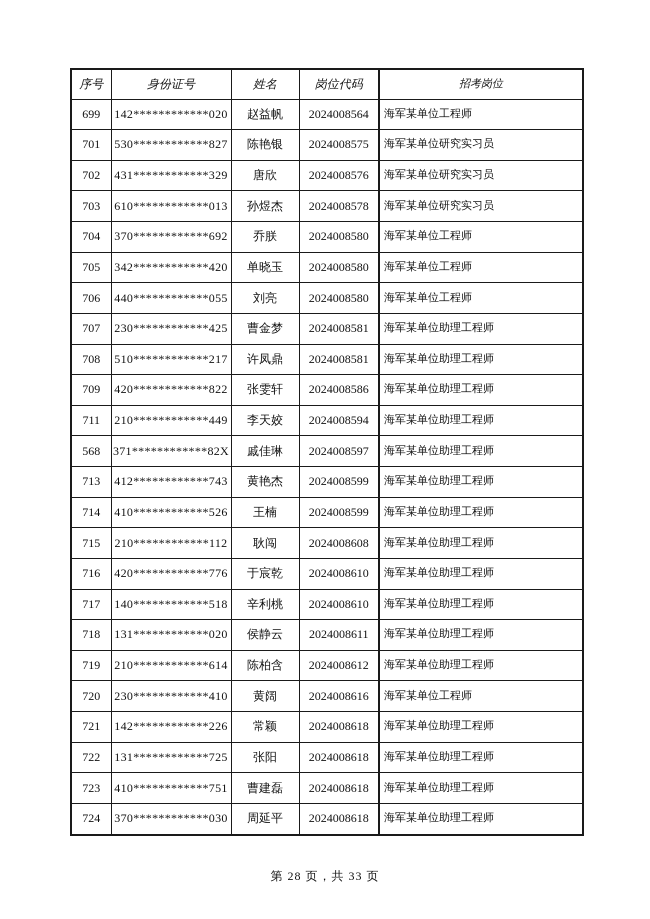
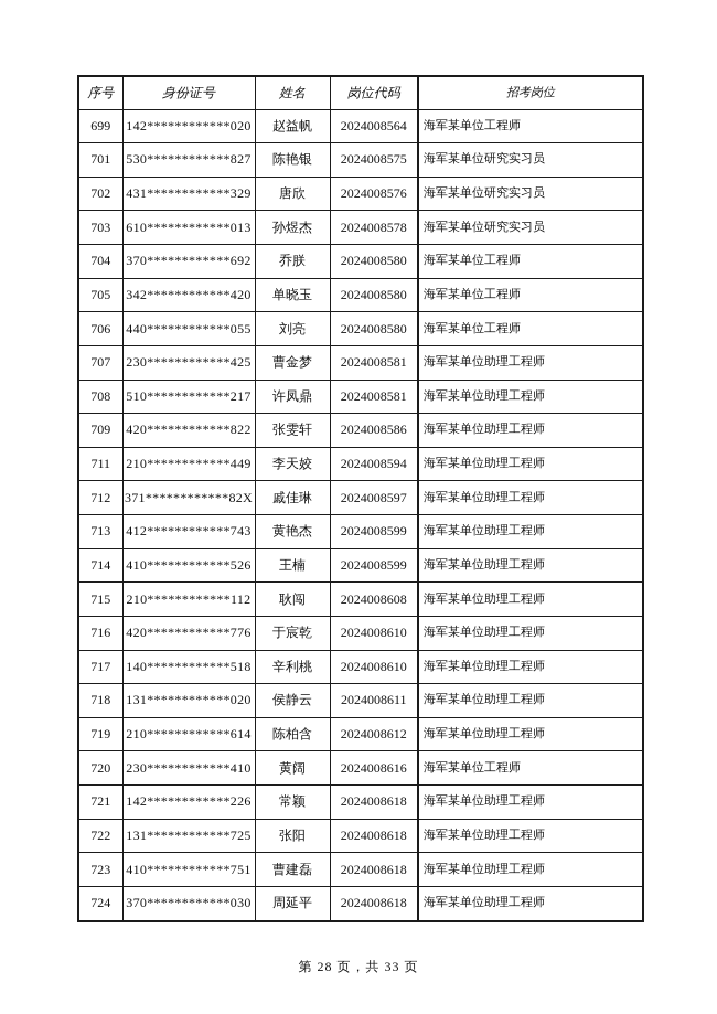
  序号	身份证号	姓名	岗位代码	招考岗位
  699	142************020	赵益帆	2024008564	海军某单位工程师
  701	530************827	陈艳银	2024008575	海军某单位研究实习员
  702	431************329	唐欣	2024008576	海军某单位研究实习员
  703	610************013	孙煜杰	2024008578	海军某单位研究实习员
  704	370************692	乔朕	2024008580	海军某单位工程师
  705	342************420	单晓玉	2024008580	海军某单位工程师
  706	440************055	刘亮	2024008580	海军某单位工程师
  707	230************425	曹金梦	2024008581	海军某单位助理工程师
  708	510************217	许凤鼎	2024008581	海军某单位助理工程师
  709	420************822	张雯轩	2024008586	海军某单位助理工程师
  711	210************449	李天姣	2024008594	海军某单位助理工程师
- 568	371************82X	戚佳琳	2024008597	海军某单位助理工程师
+ 712	371************82X	戚佳琳	2024008597	海军某单位助理工程师
  713	412************743	黄艳杰	2024008599	海军某单位助理工程师
  714	410************526	王楠	2024008599	海军某单位助理工程师
  715	210************112	耿闯	2024008608	海军某单位助理工程师
  716	420************776	于宸乾	2024008610	海军某单位助理工程师
  717	140************518	辛利桃	2024008610	海军某单位助理工程师
  718	131************020	侯静云	2024008611	海军某单位助理工程师
  719	210************614	陈柏含	2024008612	海军某单位助理工程师
  720	230************410	黄阔	2024008616	海军某单位工程师
  721	142************226	常颖	2024008618	海军某单位助理工程师
  722	131************725	张阳	2024008618	海军某单位助理工程师
  723	410************751	曹建磊	2024008618	海军某单位助理工程师
  724	370************030	周延平	2024008618	海军某单位助理工程师
  第 28 页，共 33 页
